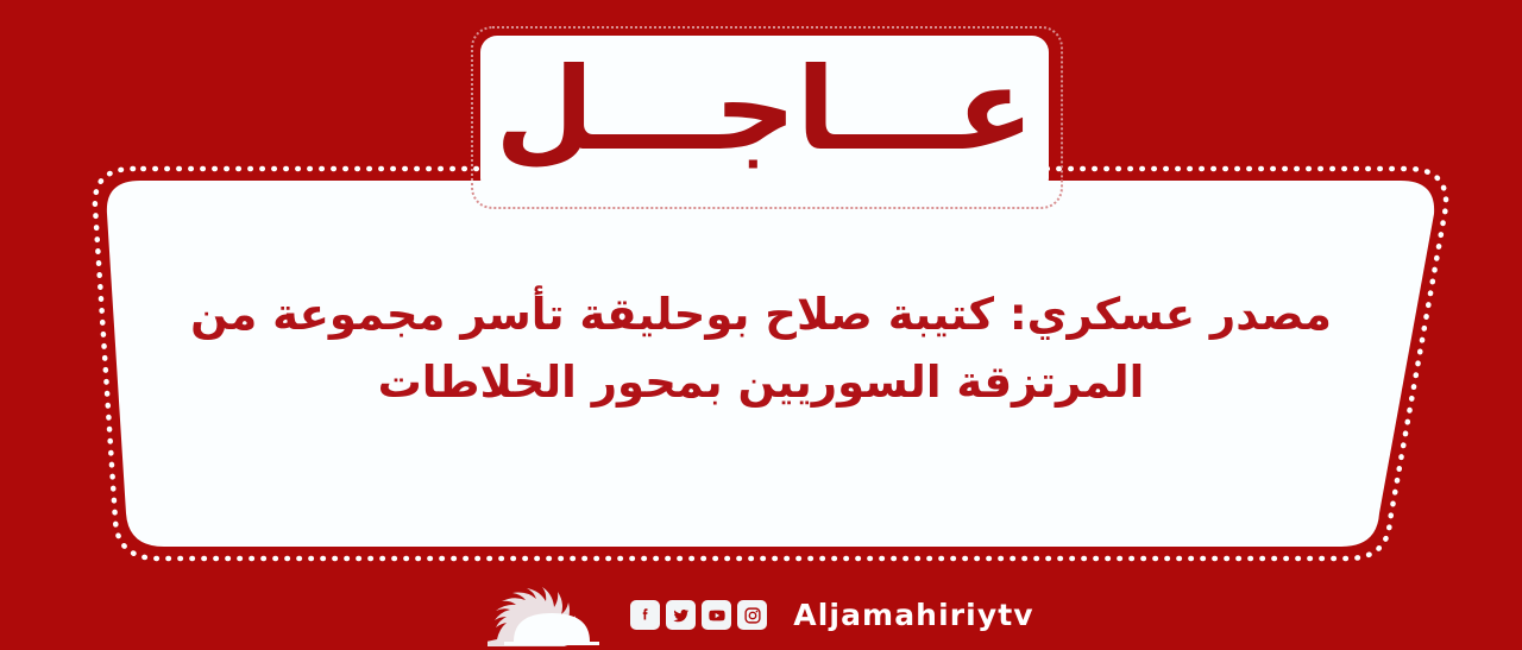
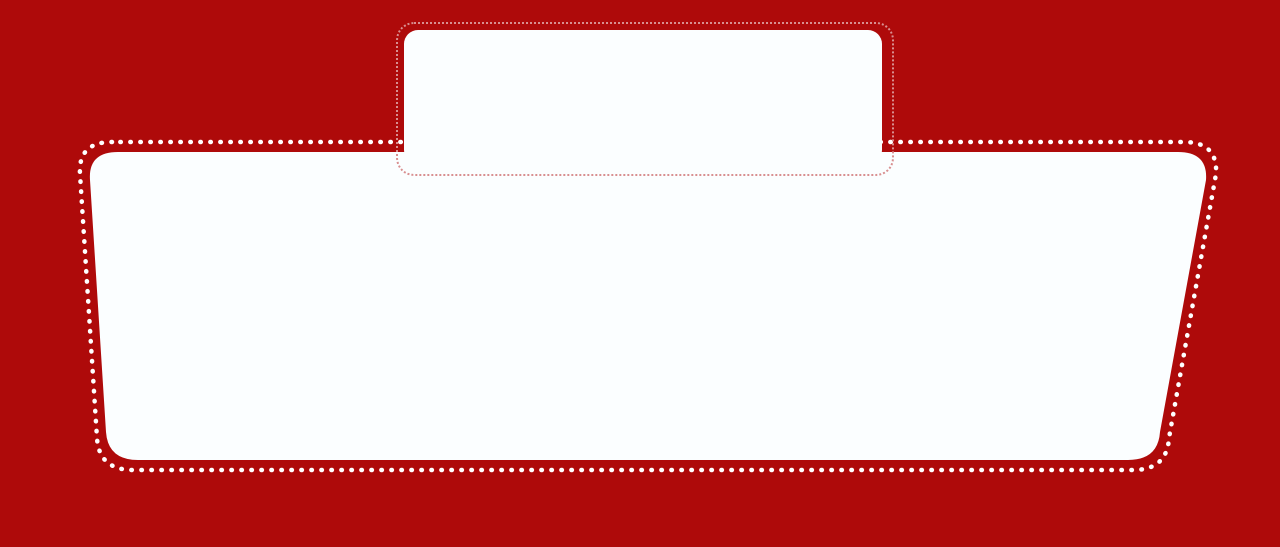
- عـــاجـــل
- مصدر عسكري: كتيبة صلاح بوحليقة تأسر مجموعة من
- المرتزقة السوريين بمحور الخلاطات
- Aljamahiriytv
